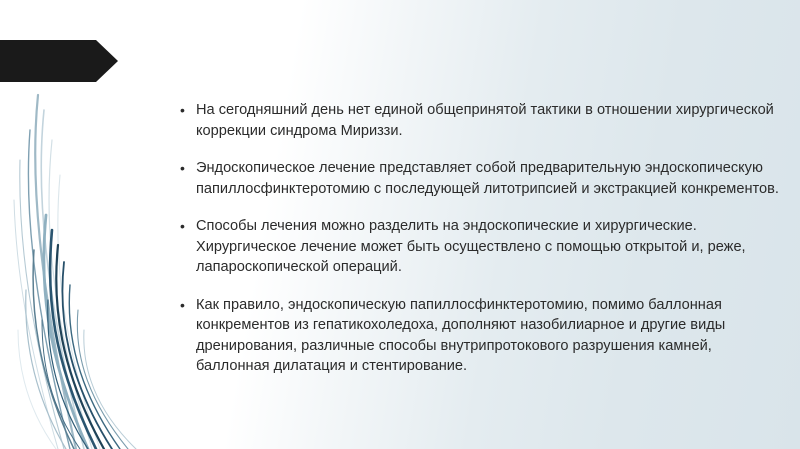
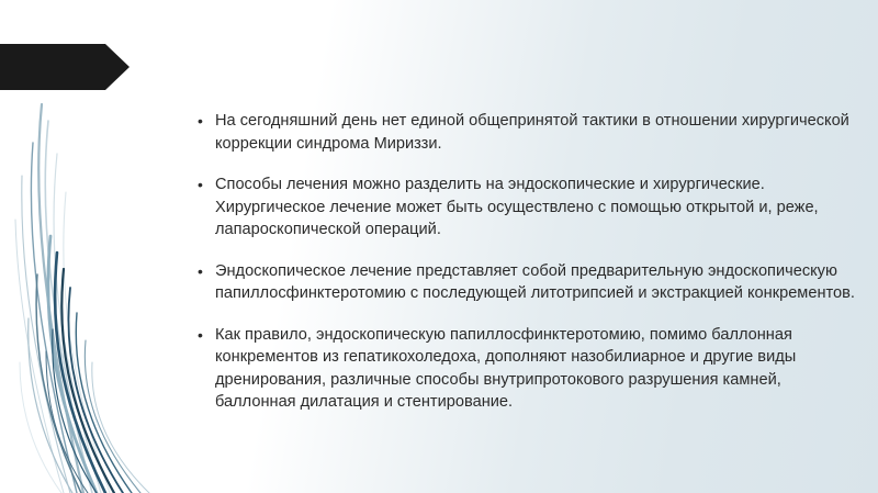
  •
  На сегодняшний день нет единой общепринятой тактики в отношении хирургической коррекции синдрома Мириззи.
  •
- Эндоскопическое лечение представляет собой предварительную эндоскопическую папиллосфинктеротомию с последующей литотрипсией и экстракцией конкрементов.
+ Способы лечения можно разделить на эндоскопические и хирургические. Хирургическое лечение может быть осуществлено с помощью открытой и, реже, лапароскопической операций.
  •
- Способы лечения можно разделить на эндоскопические и хирургические. Хирургическое лечение может быть осуществлено с помощью открытой и, реже, лапароскопической операций.
+ Эндоскопическое лечение представляет собой предварительную эндоскопическую папиллосфинктеротомию с последующей литотрипсией и экстракцией конкрементов.
  •
  Как правило, эндоскопическую папиллосфинктеротомию, помимо баллонная конкрементов из гепатикохоледоха, дополняют назобилиарное и другие виды дренирования, различные способы внутрипротокового разрушения камней, баллонная дилатация и стентирование.
